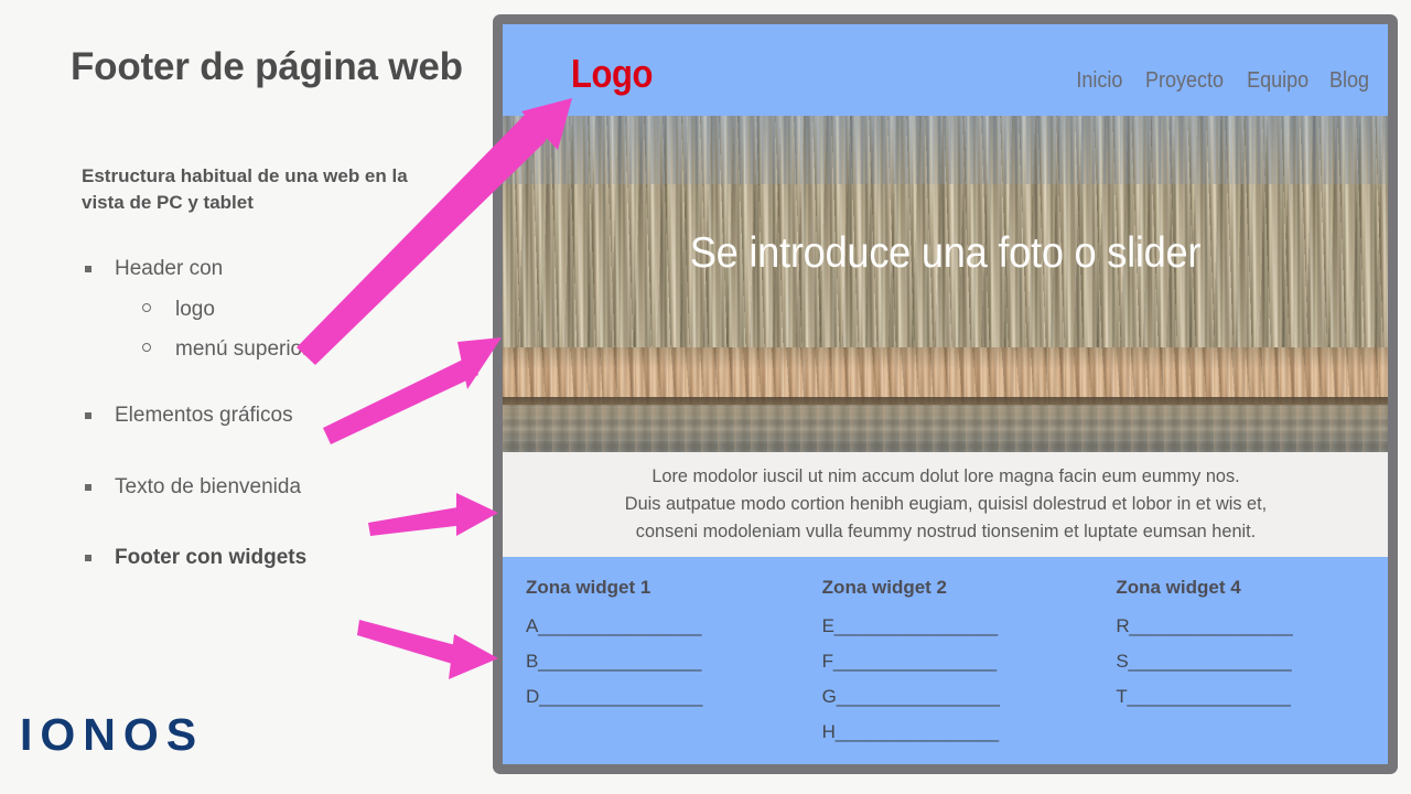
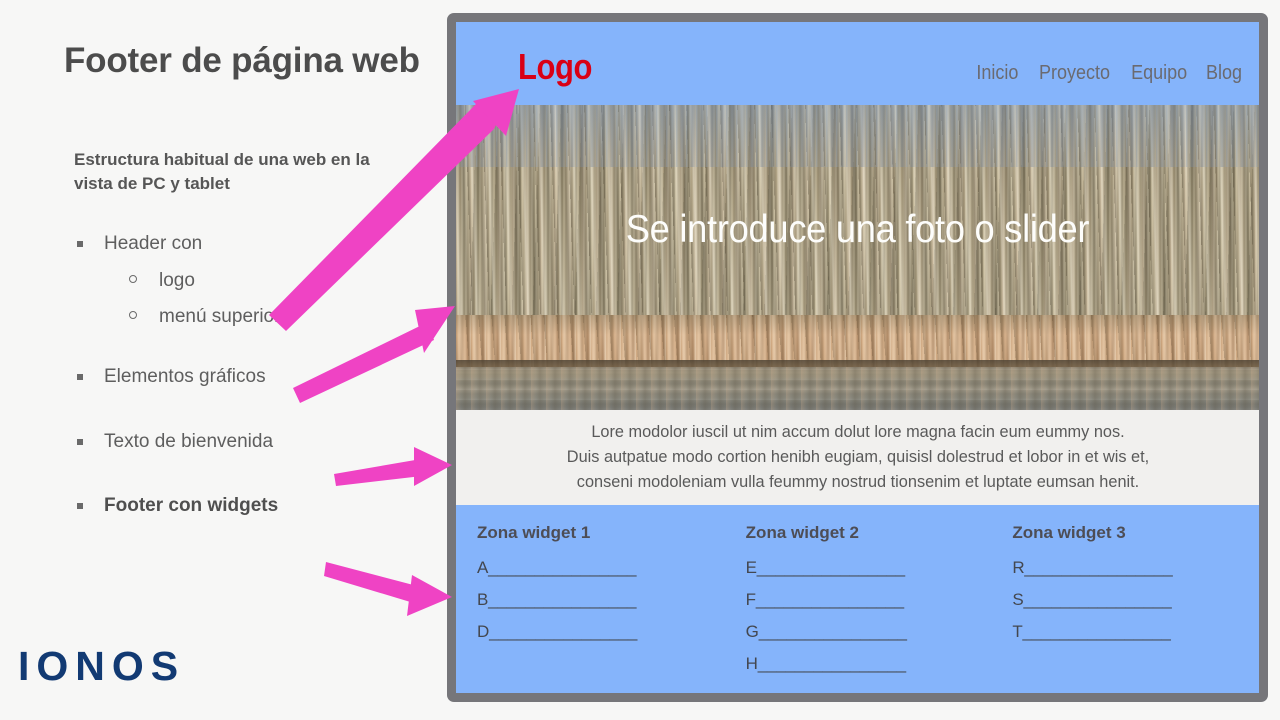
  Footer de página web
  Estructura habitual de una web en la vista de PC y tablet
  Header con
  logo
  menú superio
  Elementos gráficos
  Texto de bienvenida
  Footer con widgets
  IONOS
  Logo
  Inicio
  Proyecto
  Equipo
  Blog
  Se introduce una foto o slider
  Lore modolor iuscil ut nim accum dolut lore magna facin eum eummy nos.
  Duis autpatue modo cortion henibh eugiam, quisisl dolestrud et lobor in et wis et,
  conseni modoleniam vulla feummy nostrud tionsenim et luptate eumsan henit.
  Zona widget 1
  A________________
  B________________
  D________________
  Zona widget 2
  E________________
  F________________
  G________________
  H________________
- Zona widget 4
+ Zona widget 3
  R________________
  S________________
  T________________
